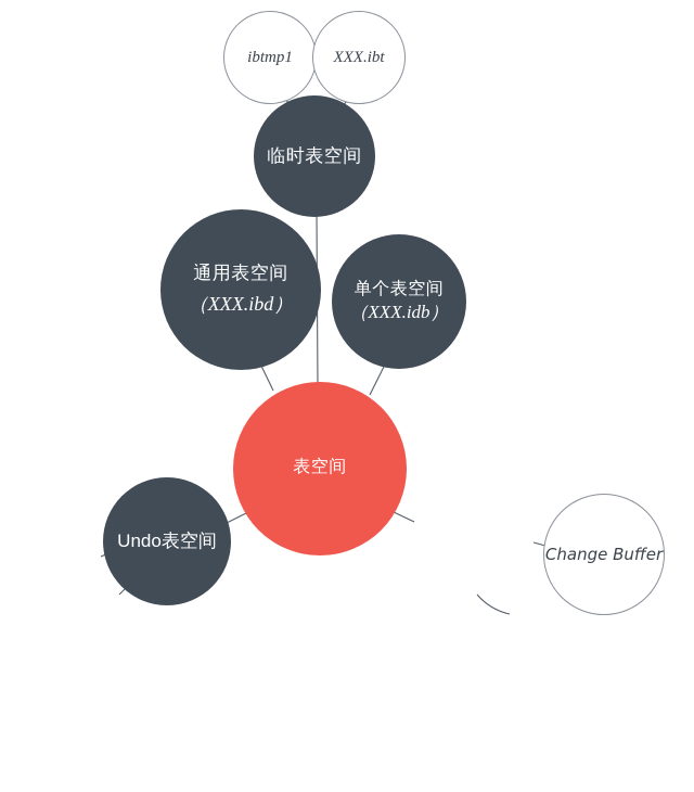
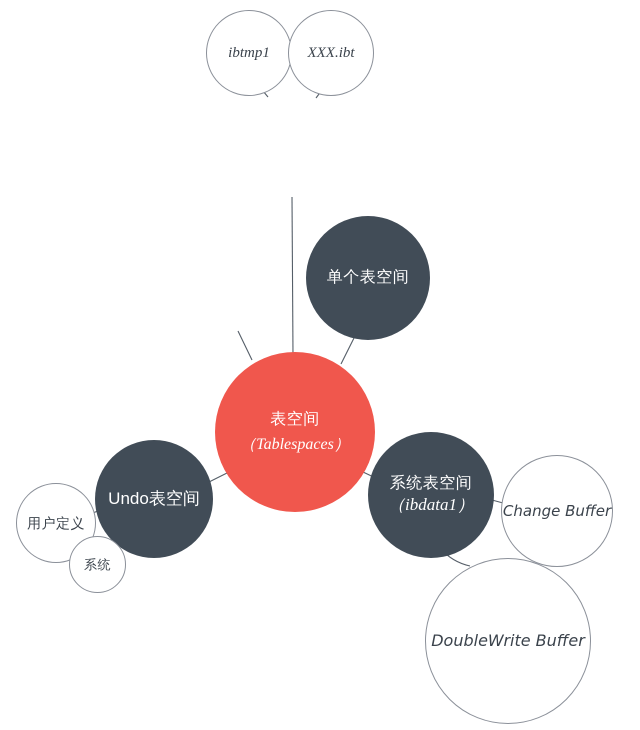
  ibtmp1
  XXX.ibt
- 临时表空间
- 通用表空间
- （XXX.ibd）
  单个表空间
- （XXX.idb）
  表空间
+ （Tablespaces）
  Undo表空间
+ 用户定义
+ 系统
+ 系统表空间
+ （ibdata1）
  Change Buffer
+ DoubleWrite Buffer
